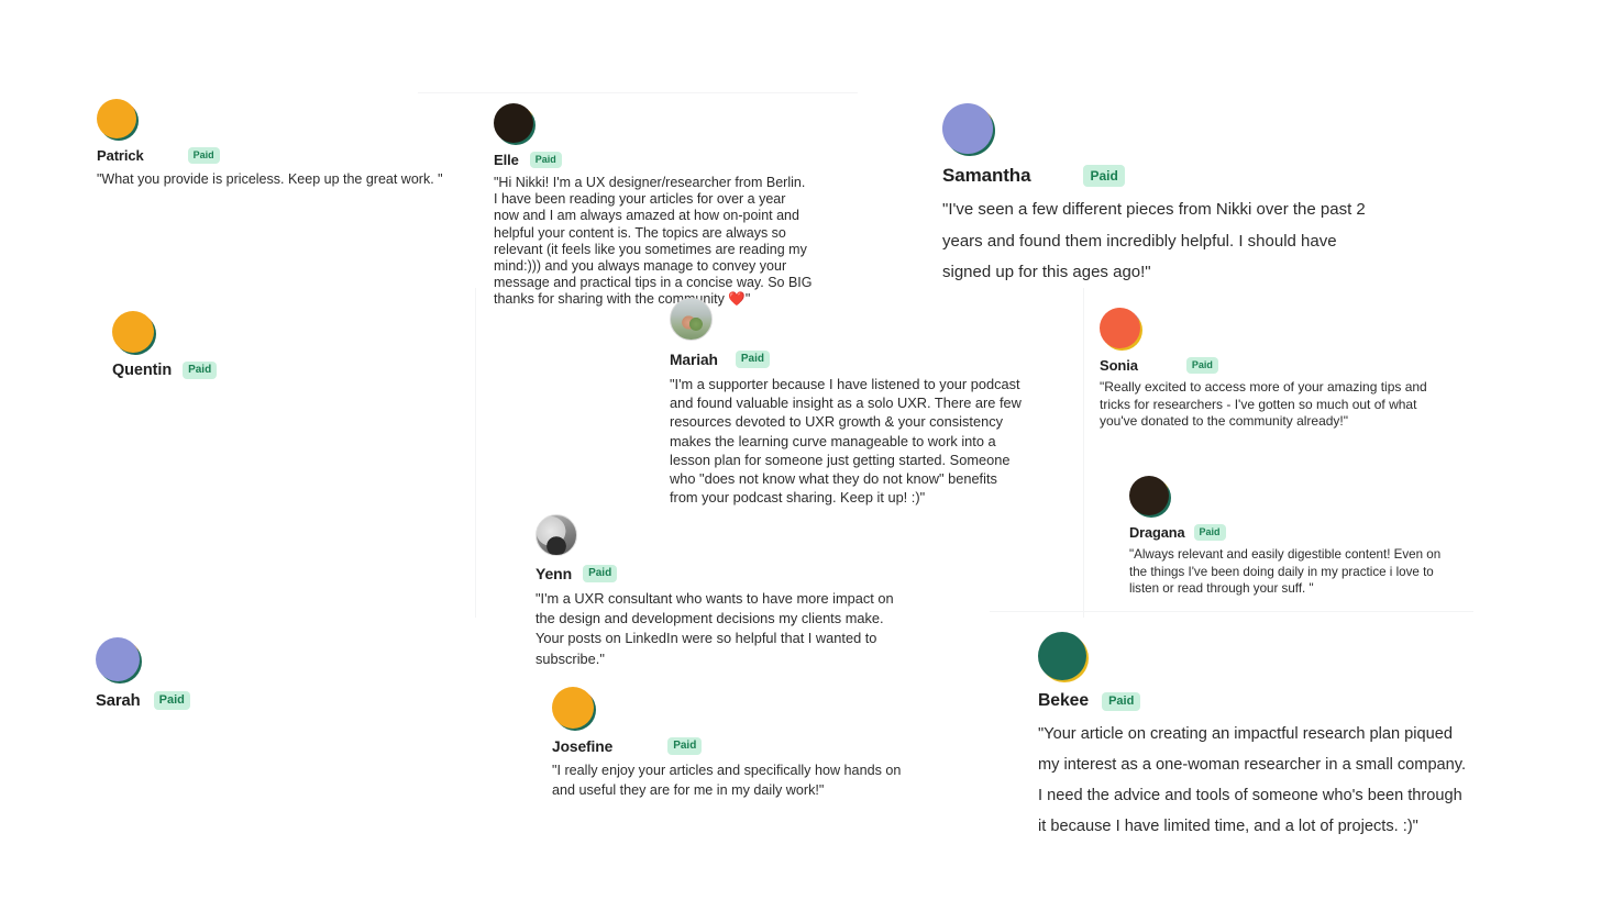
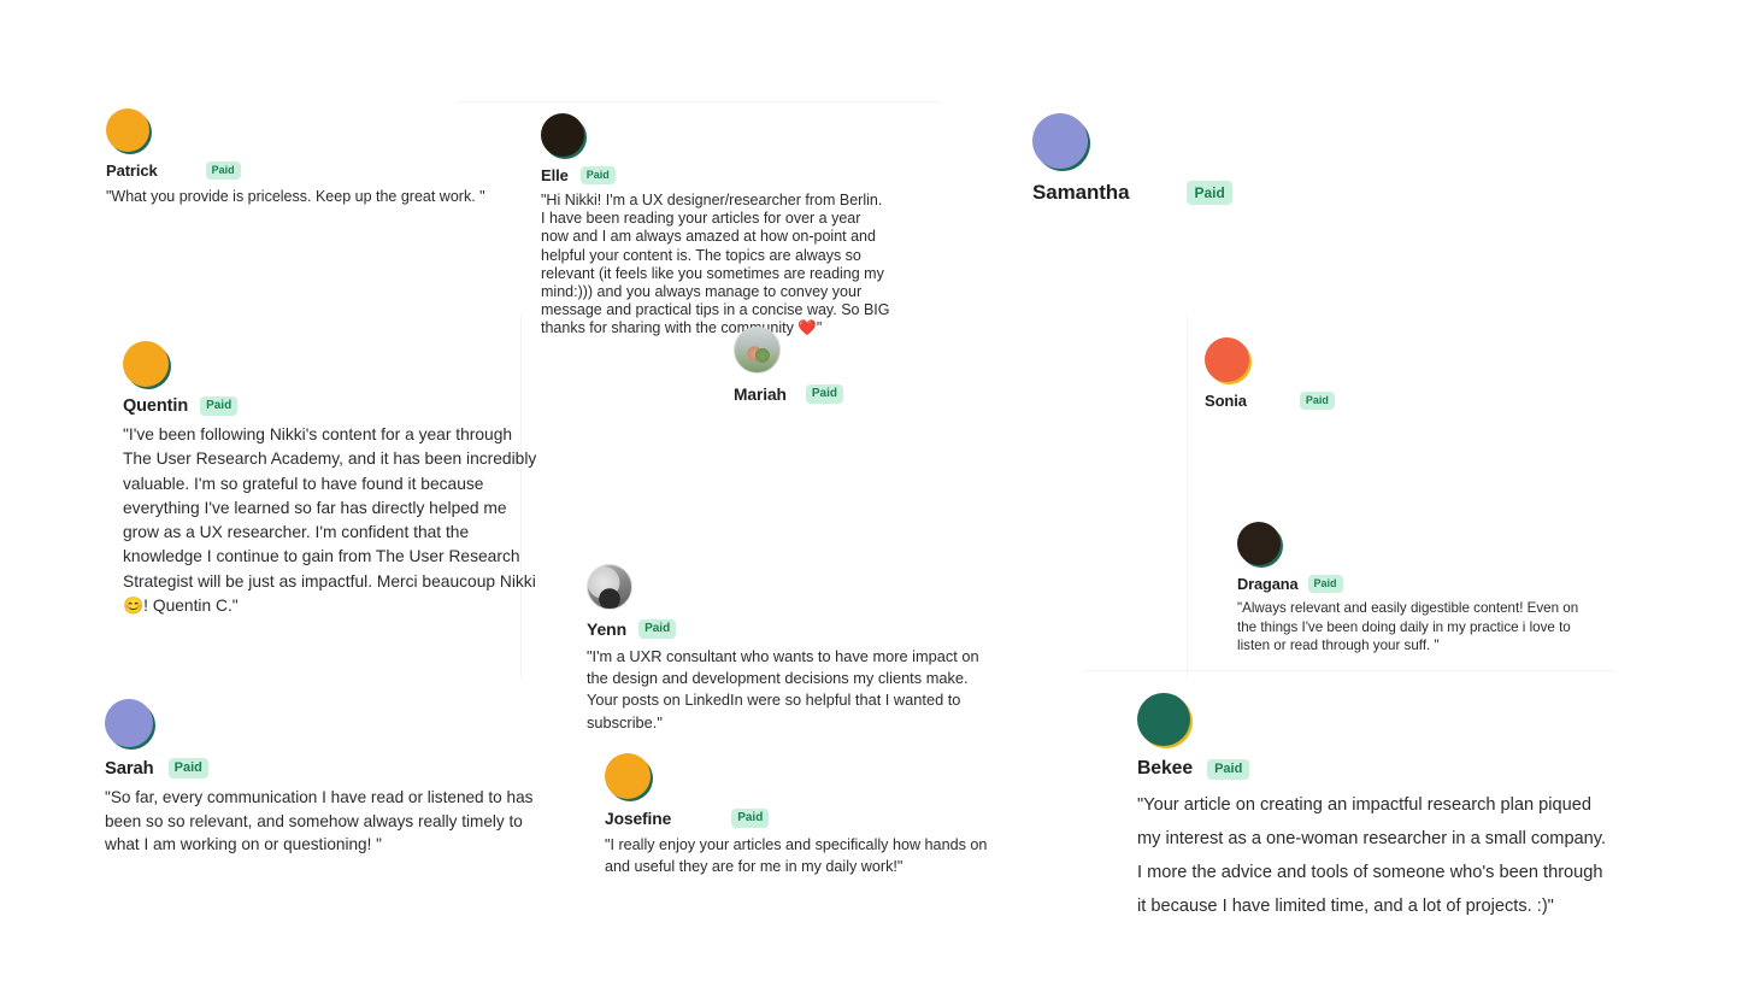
  Patrick
  Paid
  "What you provide is priceless. Keep up the great work. "
  Elle
  Paid
  "Hi Nikki! I'm a UX designer/researcher from Berlin. I have been reading your articles for over a year now and I am always amazed at how on-point and helpful your content is. The topics are always so relevant (it feels like you sometimes are reading my mind:))) and you always manage to convey your message and practical tips in a concise way. So BIG thanks for sharing with the comnity ❤️"
  Samantha
  Paid
- "I've seen a few different pieces from Nikki over the past 2 years and found them incredibly helpful. I should have signed up for this ages ago!"
  Quentin
  Paid
+ "I've been following Nikki's content for a year through The User Research Academy, and it has been incredibly valuable. I'm so grateful to have found it because everything I've learned so far has directly helped me grow as a UX researcher. I'm confident that the knowledge I continue to gain from The User Research Strategist will be just as impactful. Merci beaucoup Nikki 😊! Quentin C."
  Mariah
  Paid
- "I'm a supporter because I have listened to your podcast and found valuable insight as a solo UXR. There are few resources devoted to UXR growth & your consistency makes the learning curve manageable to work into a lesson plan for someone just getting started. Someone who "does not know what they do not know" benefits from your podcast sharing. Keep it up! :)"
  Sonia
  Paid
- "Really excited to access more of your amazing tips and tricks for researchers - I've gotten so much out of what you've donated to the community already!"
  Dragana
  Paid
  "Always relevant and easily digestible content! Even on the things I've been doing daily in my practice i love to listen or read through your suff. "
  Yenn
  Paid
  "I'm a UXR consultant who wants to have more impact on the design and development decisions my clients make. Your posts on LinkedIn were so helpful that I wanted to subscribe."
  Sarah
  Paid
+ "So far, every communication I have read or listened to has been so so relevant, and somehow always really timely to what I am working on or questioning! "
  Josefine
  Paid
  "I really enjoy your articles and specifically how hands on and useful they are for me in my daily work!"
  Bekee
  Paid
- "Your article on creating an impactful research plan piqued my interest as a one-woman researcher in a small company. I need the advice and tools of someone who's been through it because I have limited time, and a lot of projects. :)"
+ "Your article on creating an impactful research plan piqued my interest as a one-woman researcher in a small company. I more the advice and tools of someone who's been through it because I have limited time, and a lot of projects. :)"
